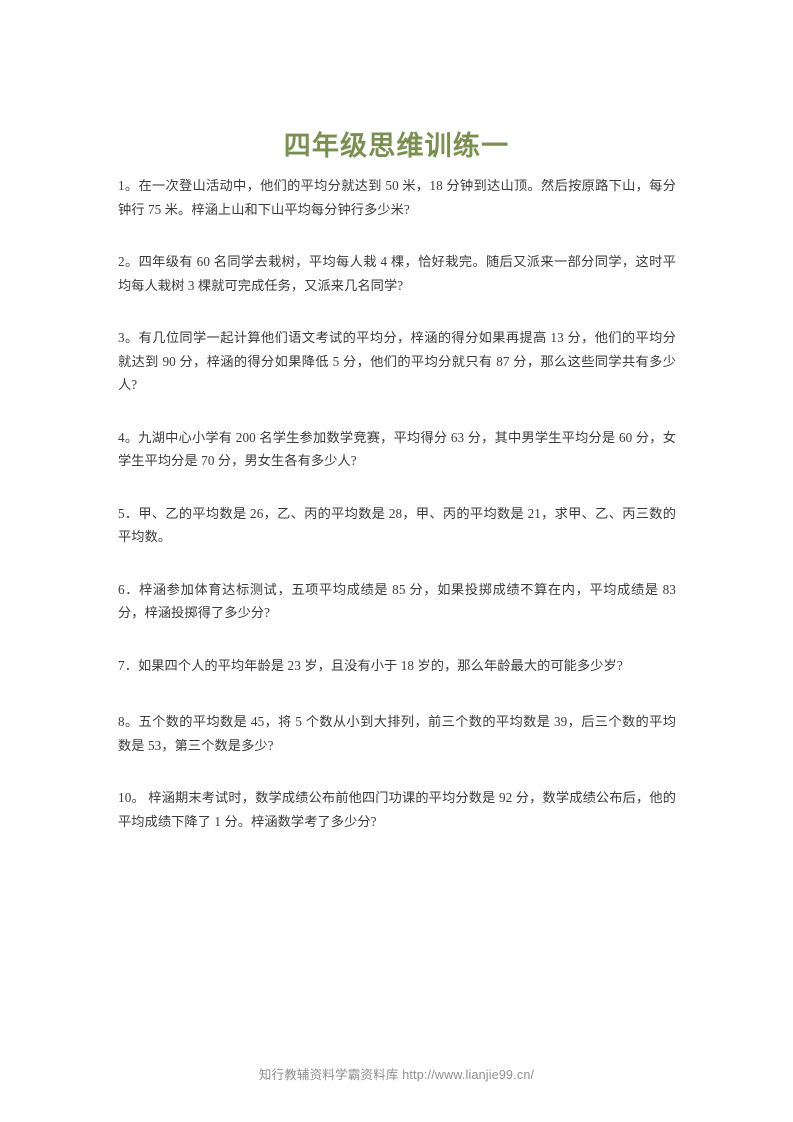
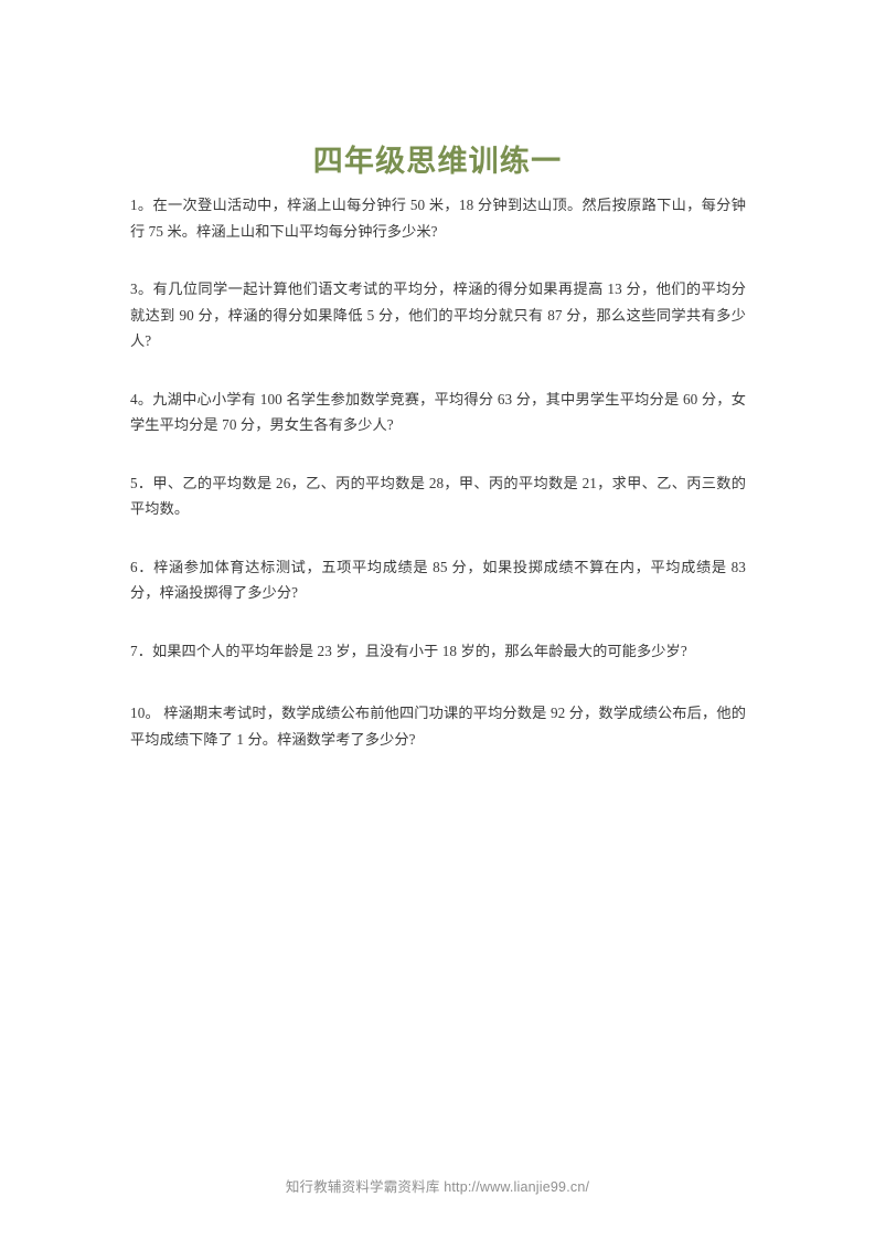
  四年级思维训练一
- 1。在一次登山活动中，他们的平均分就达到 50 米，18 分钟到达山顶。然后按原路下山，每分钟行 75 米。梓涵上山和下山平均每分钟行多少米?
+ 1。在一次登山活动中，梓涵上山每分钟行 50 米，18 分钟到达山顶。然后按原路下山，每分钟行 75 米。梓涵上山和下山平均每分钟行多少米?
- 2。四年级有 60 名同学去栽树，平均每人栽 4 棵，恰好栽完。随后又派来一部分同学，这时平均每人栽树 3 棵就可完成任务，又派来几名同学?
  3。有几位同学一起计算他们语文考试的平均分，梓涵的得分如果再提高 13 分，他们的平均分就达到 90 分，梓涵的得分如果降低 5 分，他们的平均分就只有 87 分，那么这些同学共有多少人?
- 4。九湖中心小学有 200 名学生参加数学竞赛，平均得分 63 分，其中男学生平均分是 60 分，女学生平均分是 70 分，男女生各有多少人?
+ 4。九湖中心小学有 100 名学生参加数学竞赛，平均得分 63 分，其中男学生平均分是 60 分，女学生平均分是 70 分，男女生各有多少人?
  5．甲、乙的平均数是 26，乙、丙的平均数是 28，甲、丙的平均数是 21，求甲、乙、丙三数的平均数。
  6．梓涵参加体育达标测试，五项平均成绩是 85 分，如果投掷成绩不算在内，平均成绩是 83 分，梓涵投掷得了多少分?
  7．如果四个人的平均年龄是 23 岁，且没有小于 18 岁的，那么年龄最大的可能多少岁?
- 8。五个数的平均数是 45，将 5 个数从小到大排列，前三个数的平均数是 39，后三个数的平均数是 53，第三个数是多少?
  10。 梓涵期末考试时，数学成绩公布前他四门功课的平均分数是 92 分，数学成绩公布后，他的平均成绩下降了 1 分。梓涵数学考了多少分?
  知行教辅资料学霸资料库 http://www.lianjie99.cn/
